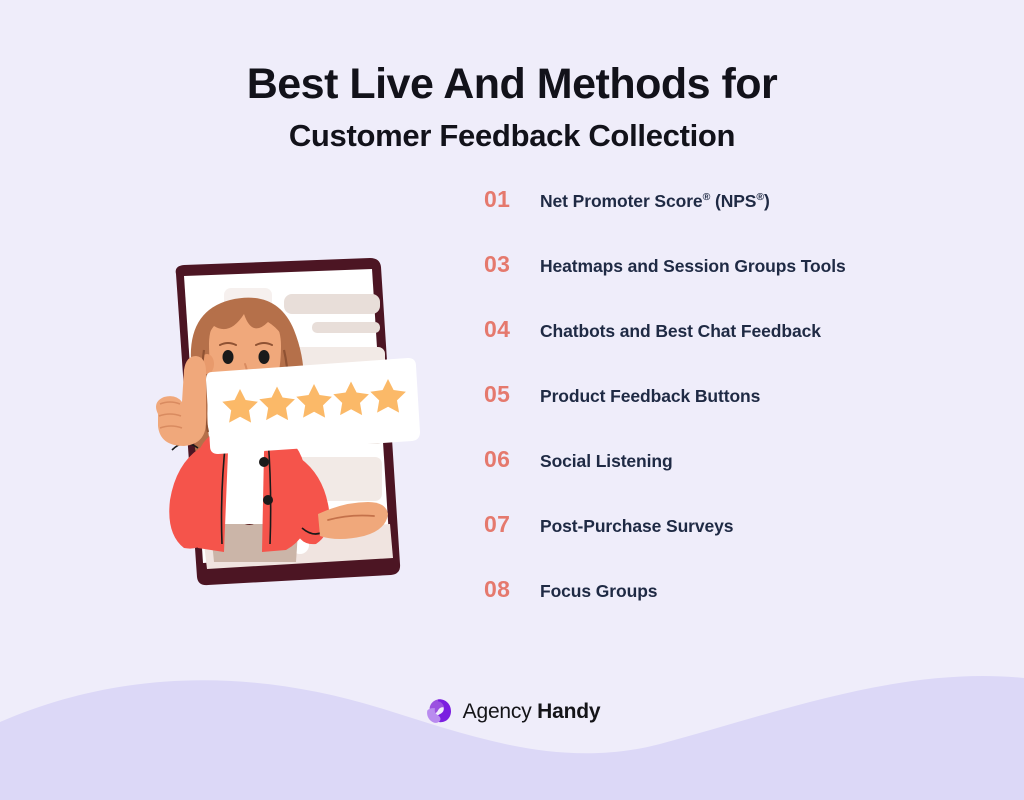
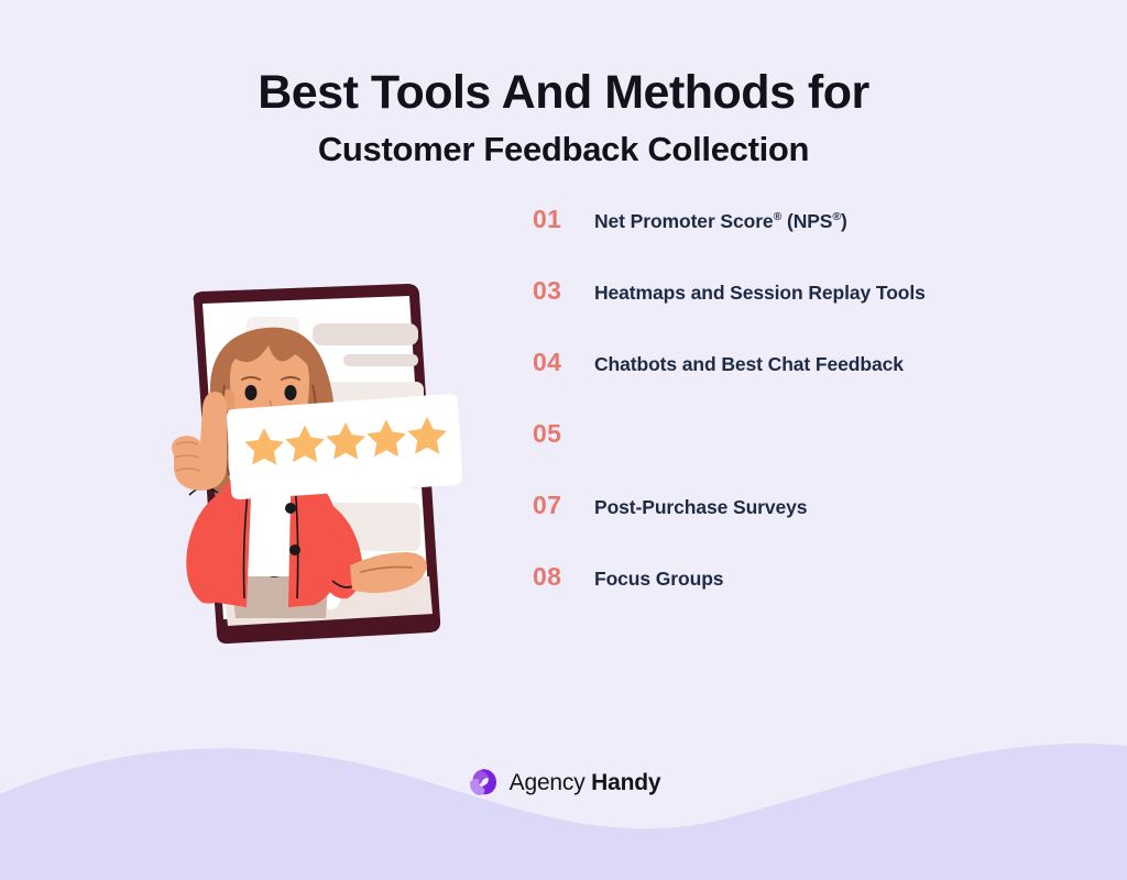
- Best Live And Methods for
+ Best Tools And Methods for
  Customer Feedback Collection
  01
  Net Promoter Score® (NPS®)
  03
- Heatmaps and Session Groups Tools
+ Heatmaps and Session Replay Tools
  04
  Chatbots and Best Chat Feedback
  05
- Product Feedback Buttons
- 06
- Social Listening
  07
  Post-Purchase Surveys
  08
  Focus Groups
  Agency Handy
